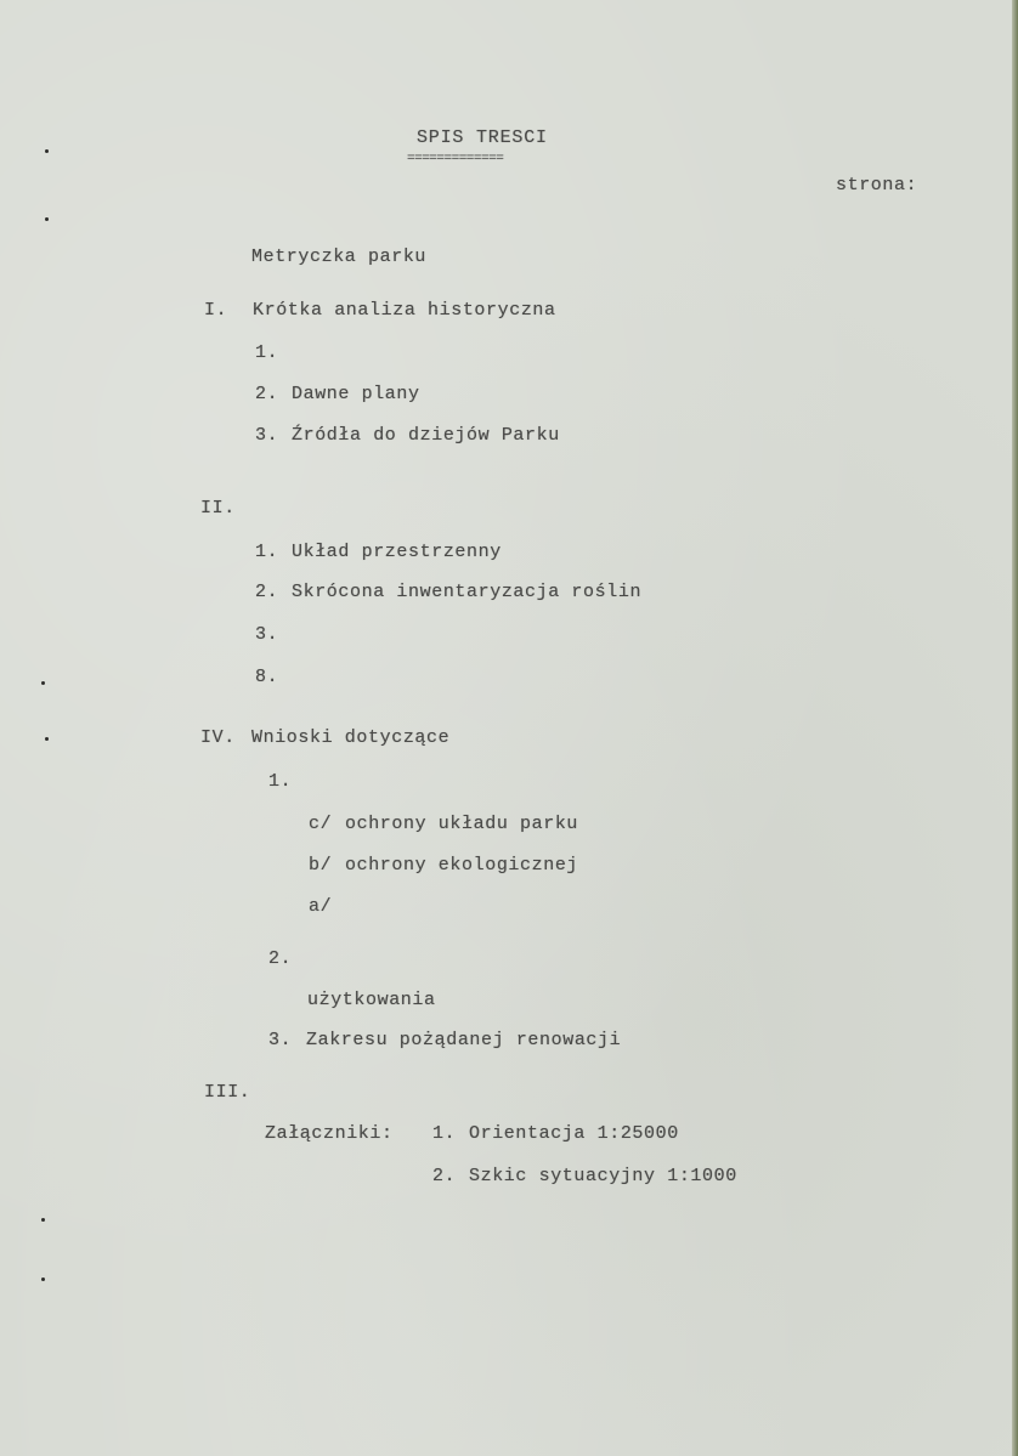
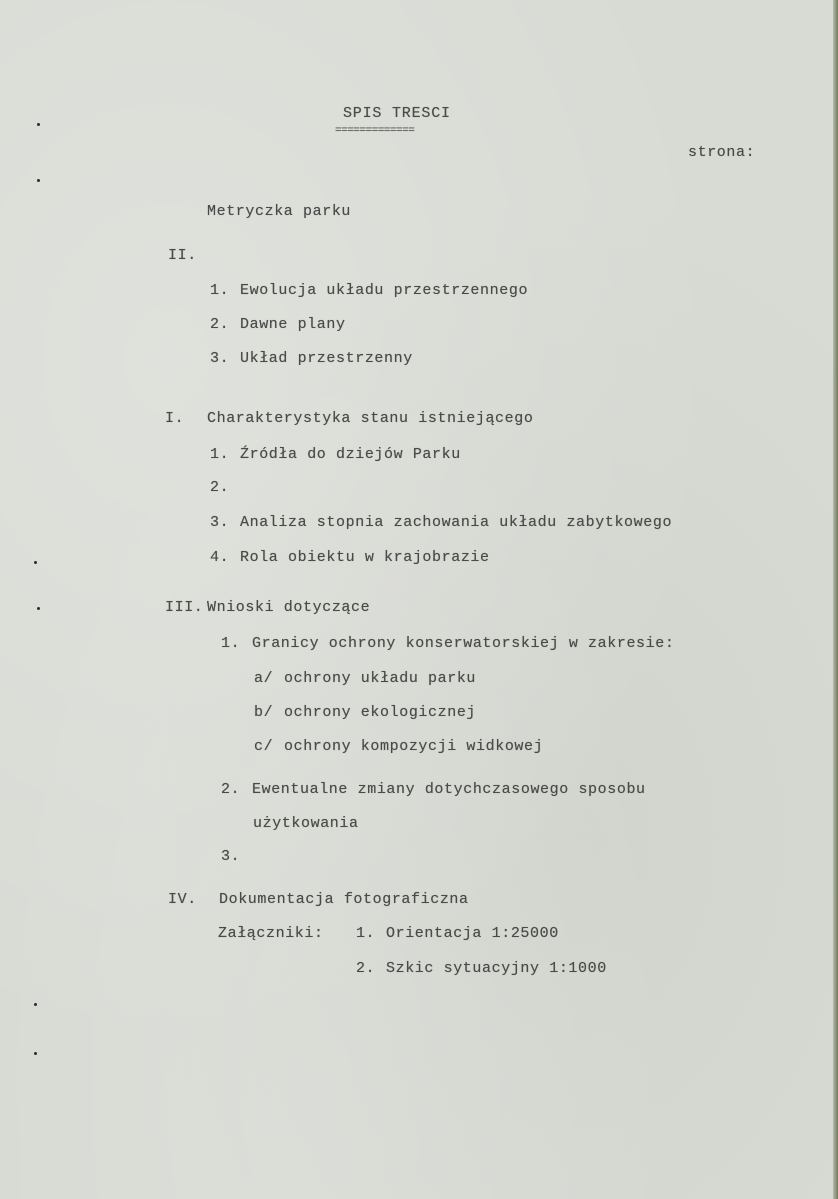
  SPIS TRESCI
  =============
  strona:
  Metryczka parku
- I.
+ II.
- Krótka analiza historyczna
  1.
+ Ewolucja układu przestrzennego
  2.
  Dawne plany
  3.
- Źródła do dziejów Parku
+ Układ przestrzenny
- II.
+ I.
+ Charakterystyka stanu istniejącego
  1.
- Układ przestrzenny
+ Źródła do dziejów Parku
  2.
- Skrócona inwentaryzacja roślin
  3.
+ Analiza stopnia zachowania układu zabytkowego
- 8.
+ 4.
+ Rola obiektu w krajobrazie
- IV.
+ III.
  Wnioski dotyczące
  1.
+ Granicy ochrony konserwatorskiej w zakresie:
- c/
+ a/
  ochrony układu parku
  b/
  ochrony ekologicznej
- a/
+ c/
+ ochrony kompozycji widkowej
  2.
+ Ewentualne zmiany dotychczasowego sposobu
  użytkowania
  3.
- Zakresu pożądanej renowacji
- III.
+ IV.
+ Dokumentacja fotograficzna
  Załączniki:
  1.
  Orientacja 1:25000
  2.
  Szkic sytuacyjny 1:1000
